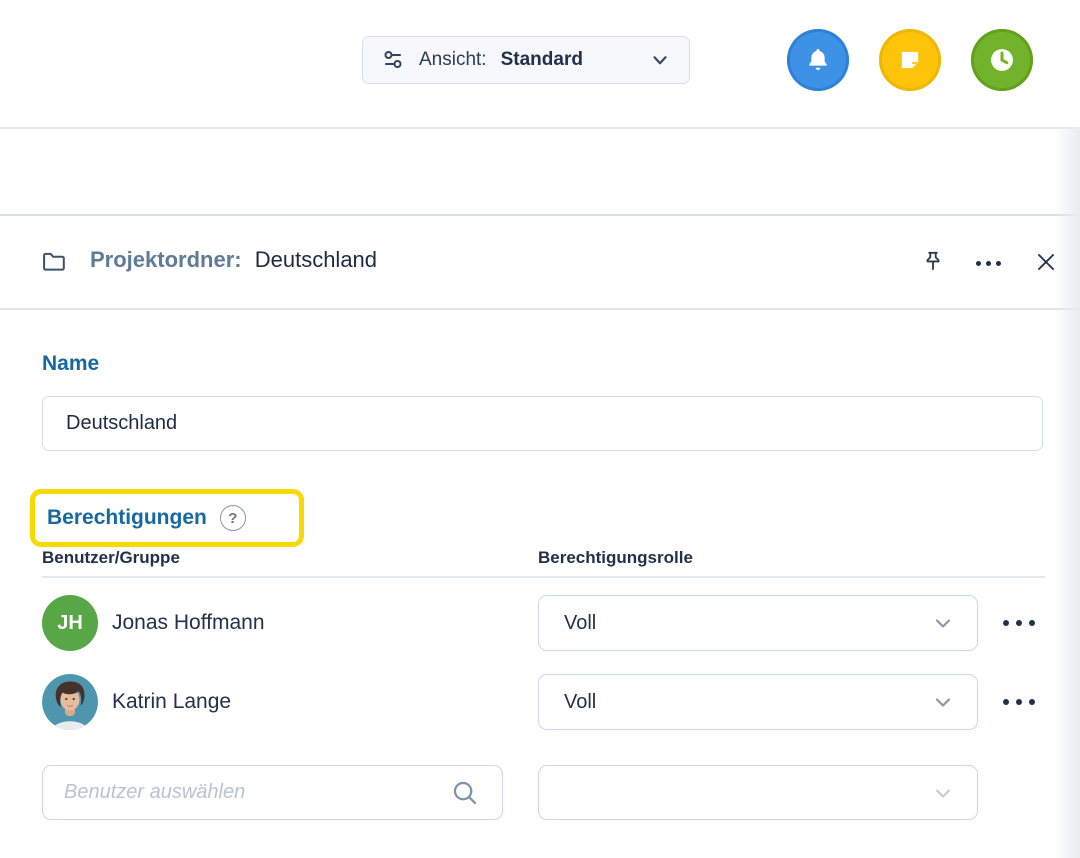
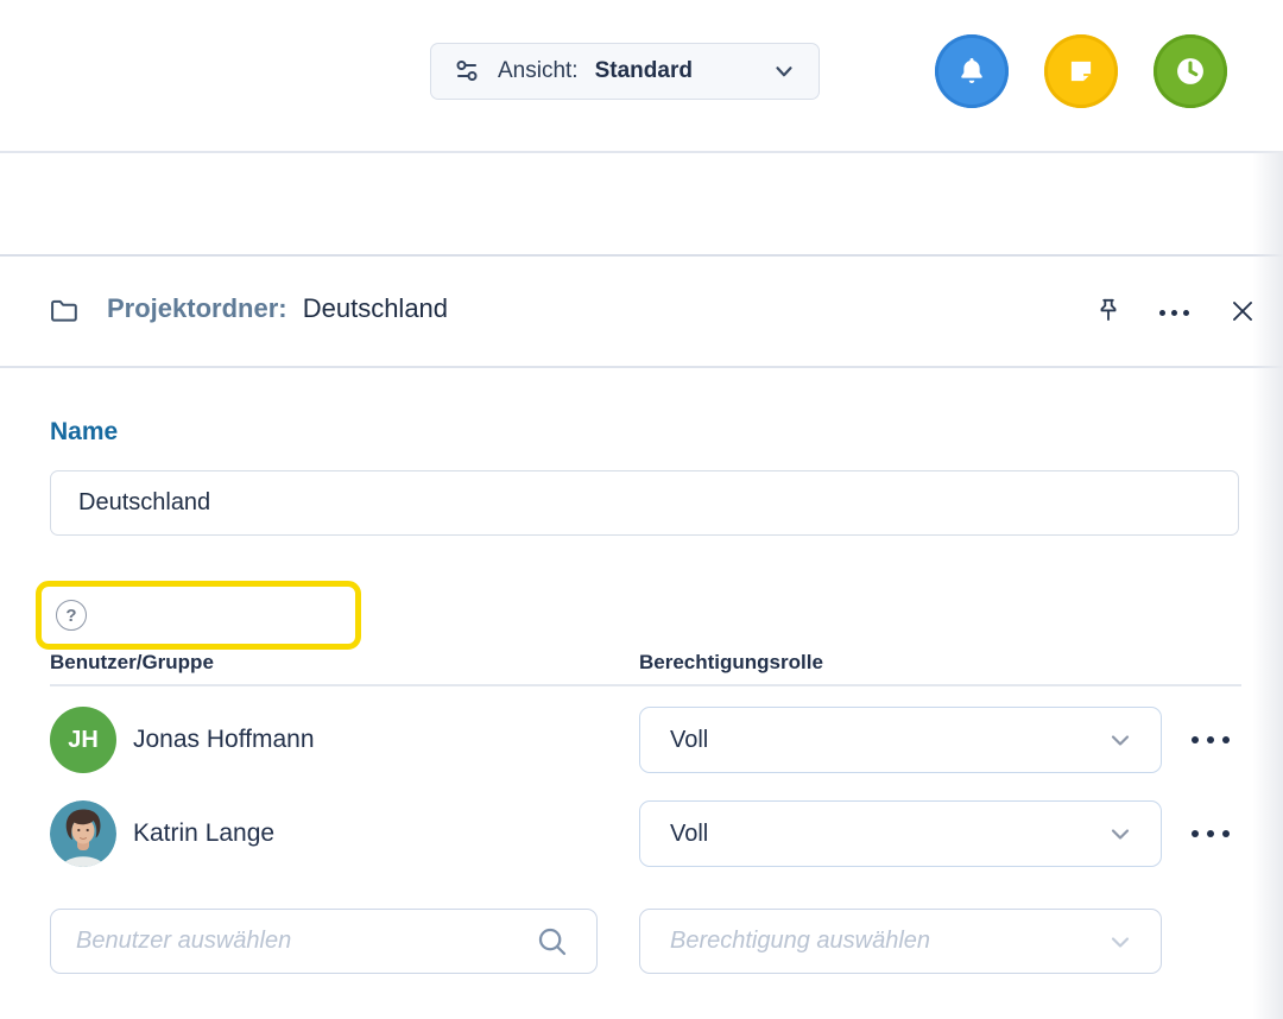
  Ansicht:
  Standard
  Projektordner: Deutschland
  Name
  Deutschland
- Berechtigungen
  ?
  Benutzer/Gruppe
  Berechtigungsrolle
  JH
  Jonas Hoffmann
  Voll
  Katrin Lange
  Voll
  Benutzer auswählen
+ Berechtigung auswählen
